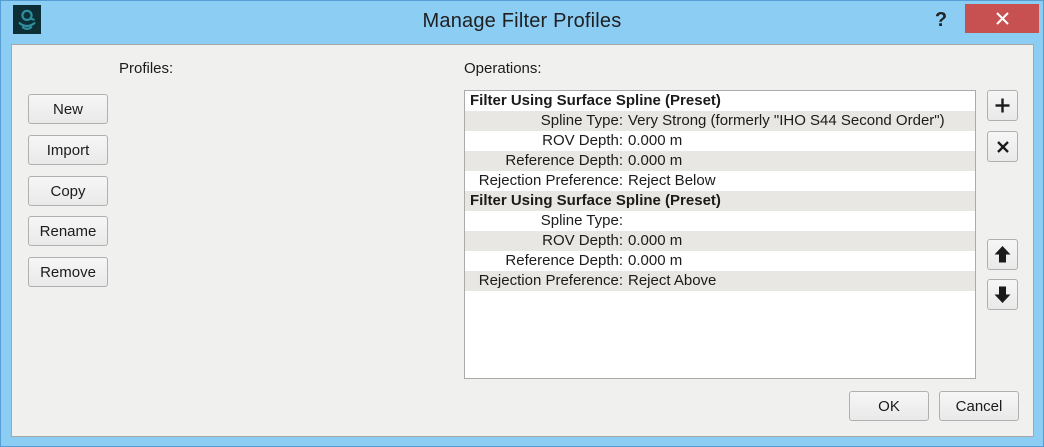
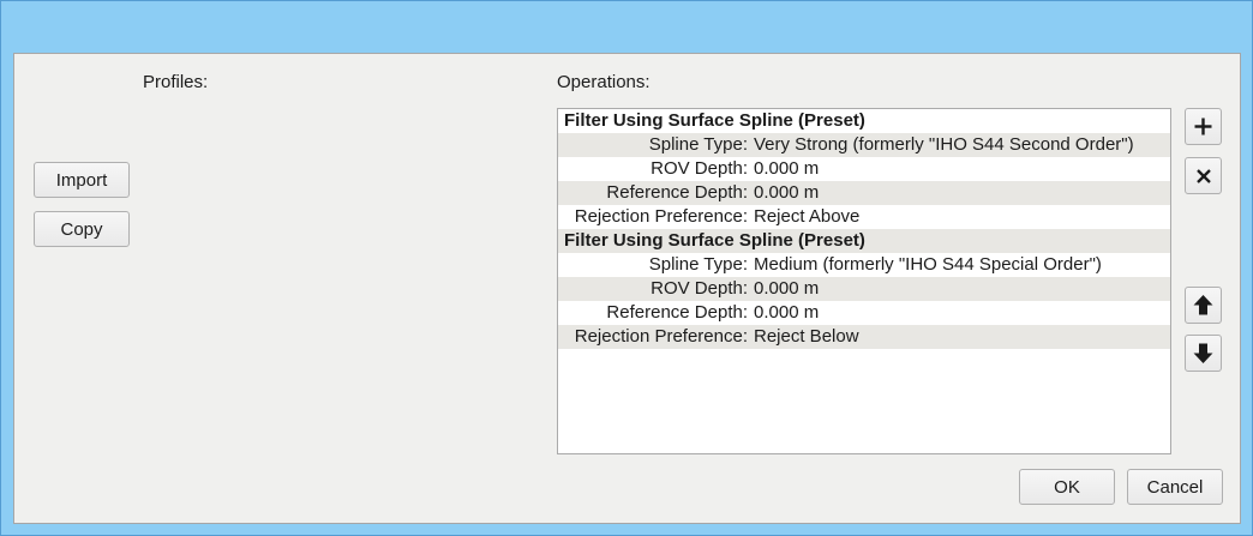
- Manage Filter Profiles
- ?
- New
  Import
  Copy
- Rename
- Remove
  Profiles:
  Operations:
  Filter Using Surface Spline (Preset)
  Spline Type:
  Very Strong (formerly "IHO S44 Second Order")
  ROV Depth:
  0.000 m
  Reference Depth:
  0.000 m
  Rejection Preference:
- Reject Below
+ Reject Above
  Filter Using Surface Spline (Preset)
  Spline Type:
+ Medium (formerly "IHO S44 Special Order")
  ROV Depth:
  0.000 m
  Reference Depth:
  0.000 m
  Rejection Preference:
- Reject Above
+ Reject Below
  OK
  Cancel
